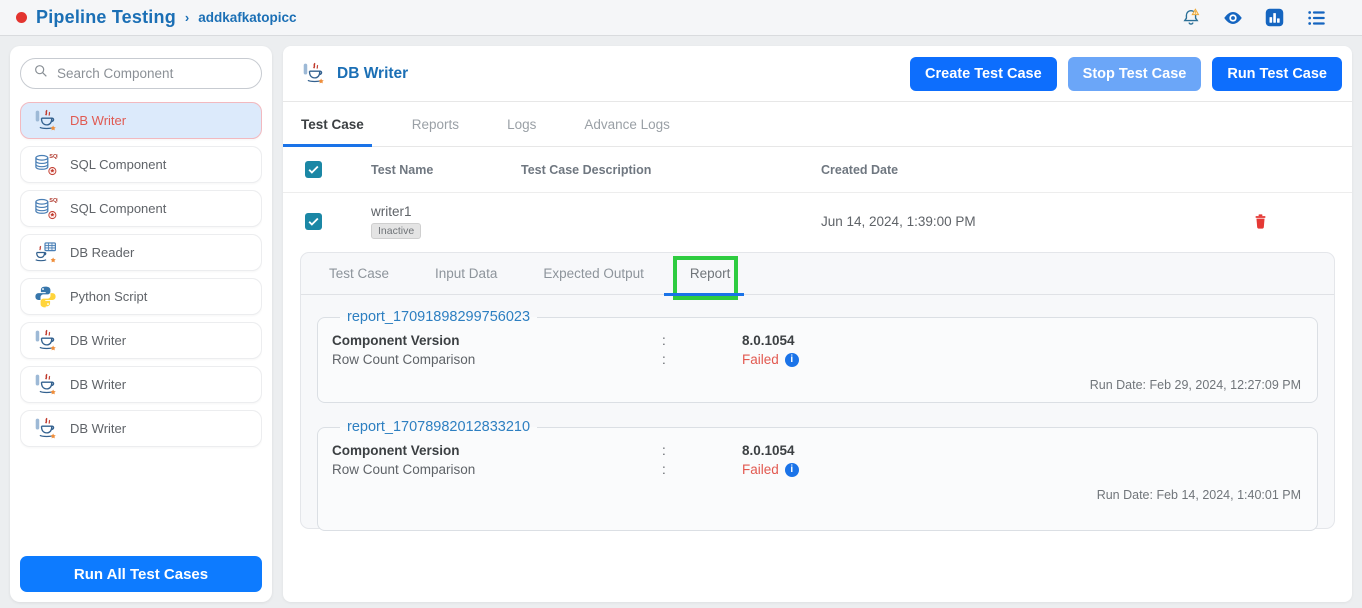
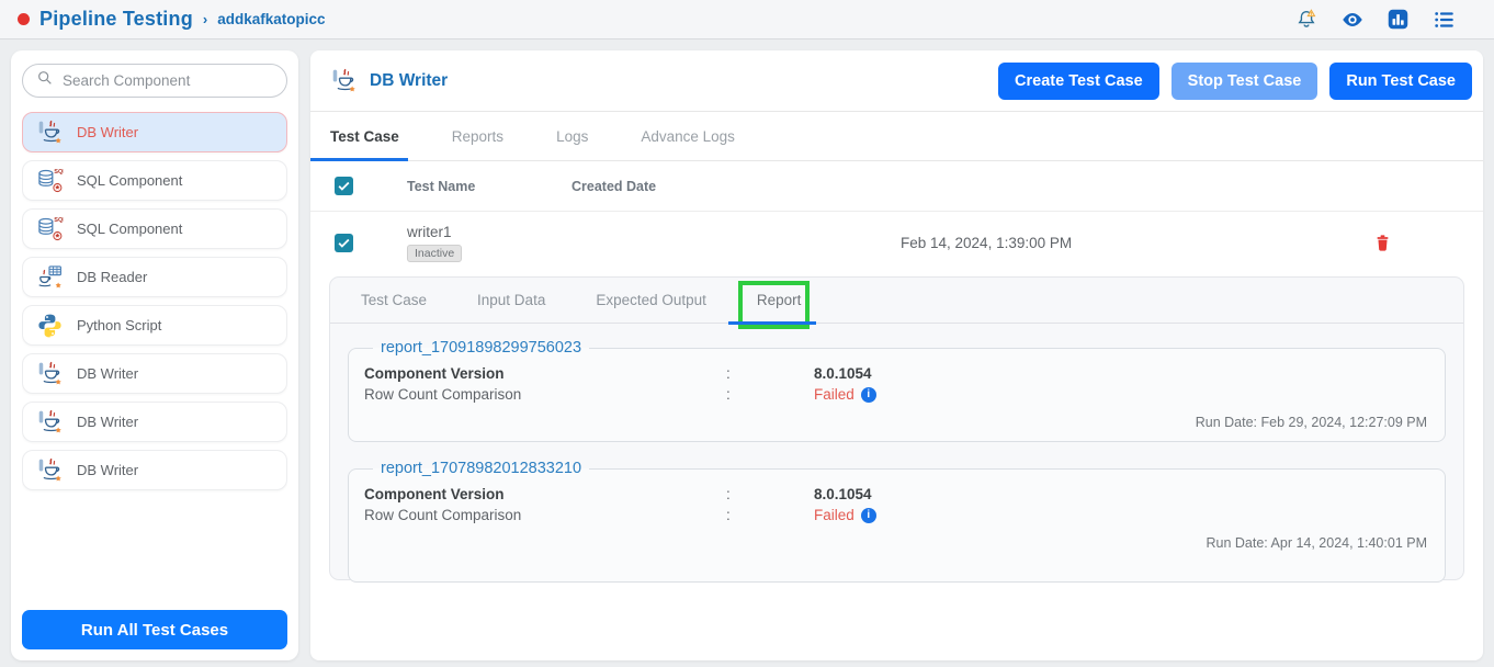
  Pipeline Testing
  ›
  addkafkatopicc
  Search Component
  DB Writer
  SQL Component
  SQL Component
  DB Reader
  Python Script
  DB Writer
  DB Writer
  DB Writer
  Run All Test Cases
  DB Writer
  Create Test Case
  Stop Test Case
  Run Test Case
  Test Case
  Reports
  Logs
  Advance Logs
  Test Name
- Test Case Description
  Created Date
  writer1
  Inactive
- Jun 14, 2024, 1:39:00 PM
+ Feb 14, 2024, 1:39:00 PM
  Test Case
  Input Data
  Expected Output
  Report
  report_17091898299756023
  Component Version
  :
  8.0.1054
  Row Count Comparison
  :
  Failed
  i
  Run Date: Feb 29, 2024, 12:27:09 PM
  report_17078982012833210
  Component Version
  :
  8.0.1054
  Row Count Comparison
  :
  Failed
  i
- Run Date: Feb 14, 2024, 1:40:01 PM
+ Run Date: Apr 14, 2024, 1:40:01 PM
